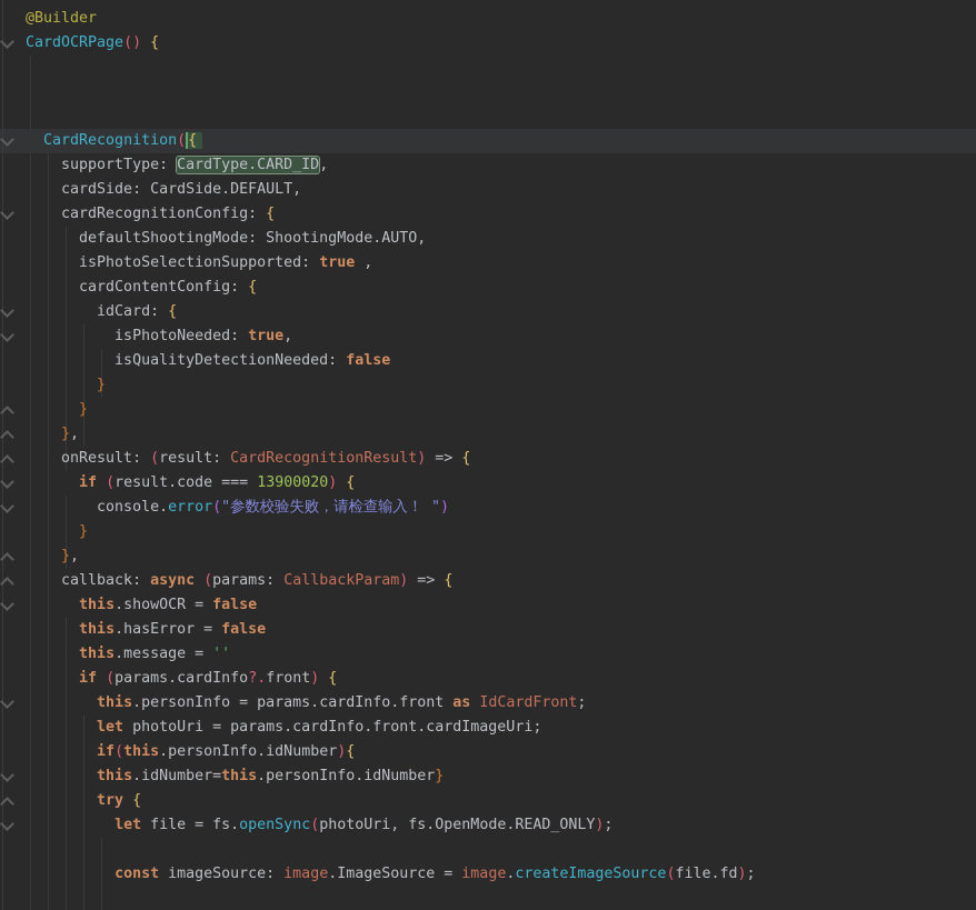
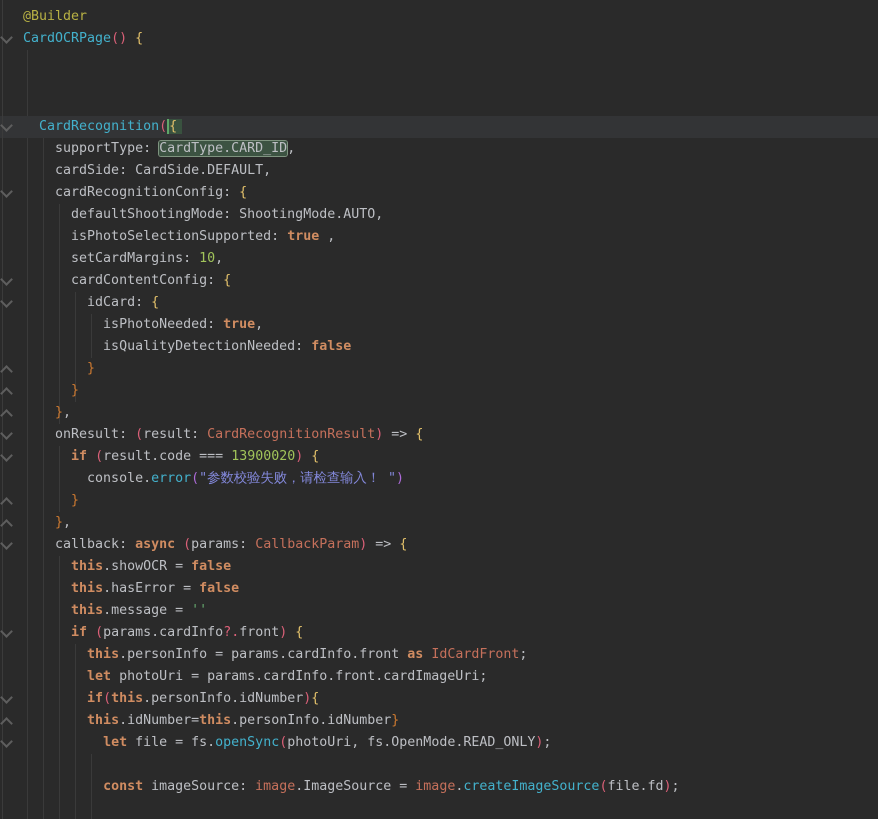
  @Builder
  CardOCRPage() {
  CardRecognition( {
  supportType: CardType.CARD_ID,
  cardSide: CardSide.DEFAULT,
  cardRecognitionConfig: {
  defaultShootingMode: ShootingMode.AUTO,
  isPhotoSelectionSupported: true ,
+ setCardMargins: 10,
  cardContentConfig: {
  idCard: {
  isPhotoNeeded: true,
  isQualityDetectionNeeded: false
  }
  }
  },
  onResult: (result: CardRecognitionResult) => {
  if (result.code === 13900020) {
  console.error("参数校验失败，请检查输入！ ")
  }
  },
  callback: async (params: CallbackParam) => {
  this.showOCR = false
  this.hasError = false
  this.message = ''
  if (params.cardInfo?.front) {
  this.personInfo = params.cardInfo.front as IdCardFront;
  let photoUri = params.cardInfo.front.cardImageUri;
  if(this.personInfo.idNumber){
  this.idNumber=this.personInfo.idNumber}
- try {
  let file = fs.openSync(photoUri, fs.OpenMode.READ_ONLY);
  const imageSource: image.ImageSource = image.createImageSource(file.fd);
